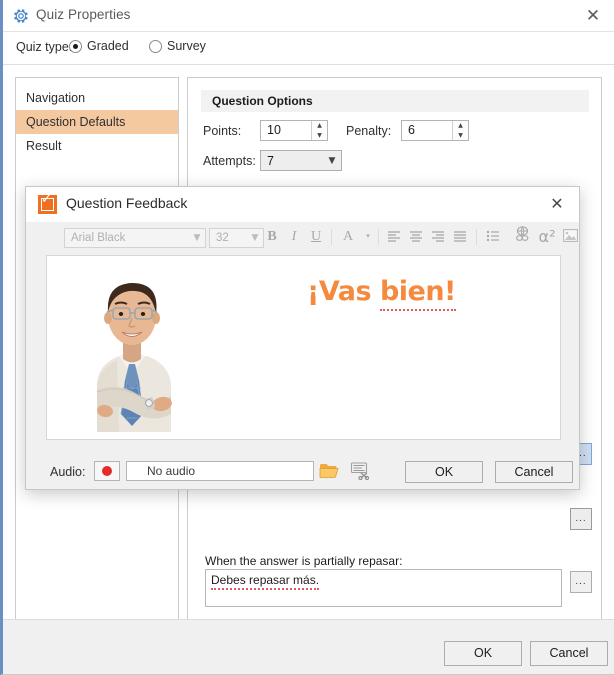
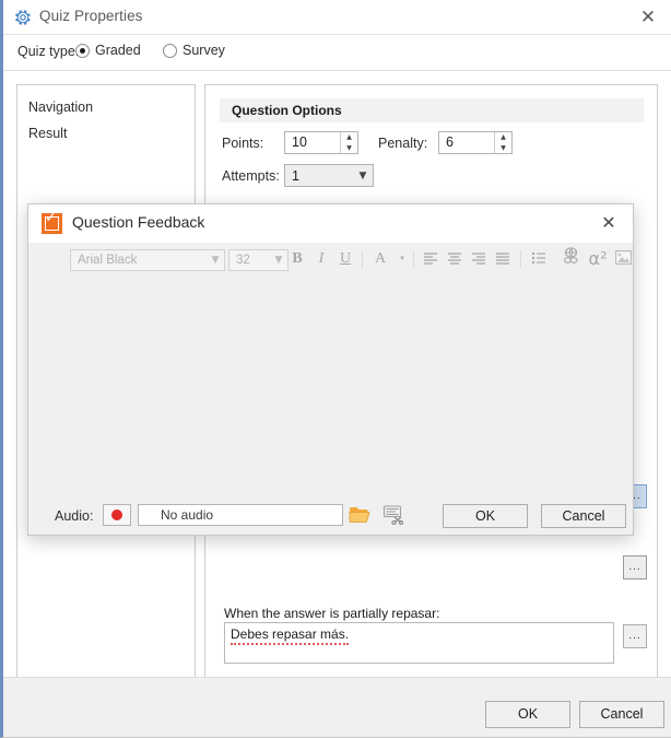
  Quiz Properties
  ✕
  Quiz type
  Graded
  Survey
  Navigation
- Question Defaults
  Result
  Question Options
  Points:
  10
  Penalty:
  6
  Attempts:
- 7
+ 1
  ▼
  ...
  When the answer is partially repasar:
  Debes repasar más.
  ...
  OK
  Cancel
  Question Feedback
  ✕
  Arial Black
  ▼
  32
  ▼
  B
  I
  U
  A
  α²
- ¡Vas bien!
  Audio:
  No audio
  OK
  Cancel
